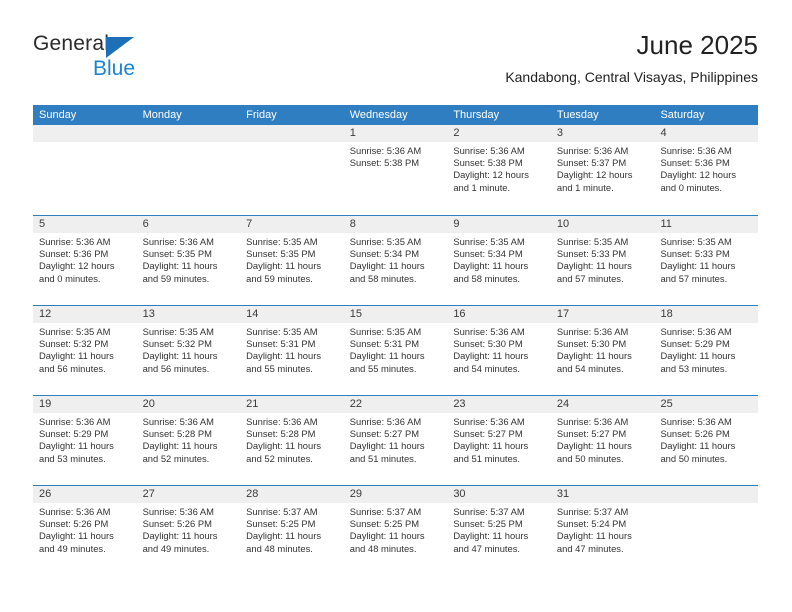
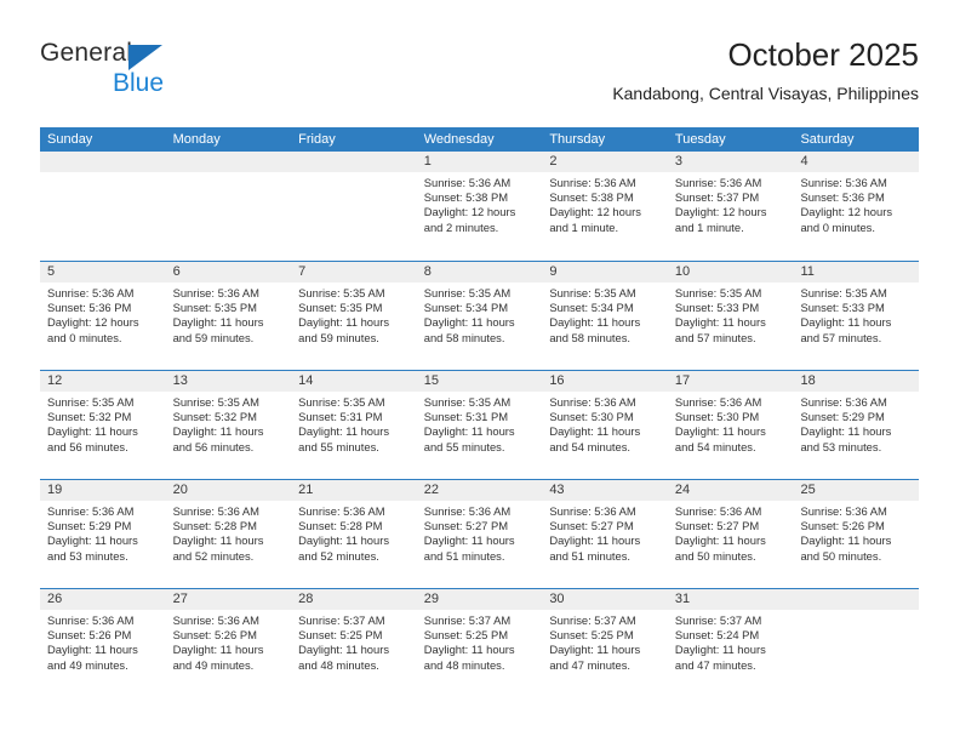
  General
  Blue
- June 2025
+ October 2025
  Kandabong, Central Visayas, Philippines
  Sunday
  Monday
  Friday
  Wednesday
  Thursday
  Tuesday
  Saturday
  1
  Sunrise: 5:36 AM
  Sunset: 5:38 PM
+ Daylight: 12 hours and 2 minutes.
  2
  Sunrise: 5:36 AM
  Sunset: 5:38 PM
  Daylight: 12 hours and 1 minute.
  3
  Sunrise: 5:36 AM
  Sunset: 5:37 PM
  Daylight: 12 hours and 1 minute.
  4
  Sunrise: 5:36 AM
  Sunset: 5:36 PM
  Daylight: 12 hours and 0 minutes.
  5
  Sunrise: 5:36 AM
  Sunset: 5:36 PM
  Daylight: 12 hours and 0 minutes.
  6
  Sunrise: 5:36 AM
  Sunset: 5:35 PM
  Daylight: 11 hours and 59 minutes.
  7
  Sunrise: 5:35 AM
  Sunset: 5:35 PM
  Daylight: 11 hours and 59 minutes.
  8
  Sunrise: 5:35 AM
  Sunset: 5:34 PM
  Daylight: 11 hours and 58 minutes.
  9
  Sunrise: 5:35 AM
  Sunset: 5:34 PM
  Daylight: 11 hours and 58 minutes.
  10
  Sunrise: 5:35 AM
  Sunset: 5:33 PM
  Daylight: 11 hours and 57 minutes.
  11
  Sunrise: 5:35 AM
  Sunset: 5:33 PM
  Daylight: 11 hours and 57 minutes.
  12
  Sunrise: 5:35 AM
  Sunset: 5:32 PM
  Daylight: 11 hours and 56 minutes.
  13
  Sunrise: 5:35 AM
  Sunset: 5:32 PM
  Daylight: 11 hours and 56 minutes.
  14
  Sunrise: 5:35 AM
  Sunset: 5:31 PM
  Daylight: 11 hours and 55 minutes.
  15
  Sunrise: 5:35 AM
  Sunset: 5:31 PM
  Daylight: 11 hours and 55 minutes.
  16
  Sunrise: 5:36 AM
  Sunset: 5:30 PM
  Daylight: 11 hours and 54 minutes.
  17
  Sunrise: 5:36 AM
  Sunset: 5:30 PM
  Daylight: 11 hours and 54 minutes.
  18
  Sunrise: 5:36 AM
  Sunset: 5:29 PM
  Daylight: 11 hours and 53 minutes.
  19
  Sunrise: 5:36 AM
  Sunset: 5:29 PM
  Daylight: 11 hours and 53 minutes.
  20
  Sunrise: 5:36 AM
  Sunset: 5:28 PM
  Daylight: 11 hours and 52 minutes.
  21
  Sunrise: 5:36 AM
  Sunset: 5:28 PM
  Daylight: 11 hours and 52 minutes.
  22
  Sunrise: 5:36 AM
  Sunset: 5:27 PM
  Daylight: 11 hours and 51 minutes.
- 23
+ 43
  Sunrise: 5:36 AM
  Sunset: 5:27 PM
  Daylight: 11 hours and 51 minutes.
  24
  Sunrise: 5:36 AM
  Sunset: 5:27 PM
  Daylight: 11 hours and 50 minutes.
  25
  Sunrise: 5:36 AM
  Sunset: 5:26 PM
  Daylight: 11 hours and 50 minutes.
  26
  Sunrise: 5:36 AM
  Sunset: 5:26 PM
  Daylight: 11 hours and 49 minutes.
  27
  Sunrise: 5:36 AM
  Sunset: 5:26 PM
  Daylight: 11 hours and 49 minutes.
  28
  Sunrise: 5:37 AM
  Sunset: 5:25 PM
  Daylight: 11 hours and 48 minutes.
  29
  Sunrise: 5:37 AM
  Sunset: 5:25 PM
  Daylight: 11 hours and 48 minutes.
  30
  Sunrise: 5:37 AM
  Sunset: 5:25 PM
  Daylight: 11 hours and 47 minutes.
  31
  Sunrise: 5:37 AM
  Sunset: 5:24 PM
  Daylight: 11 hours and 47 minutes.
